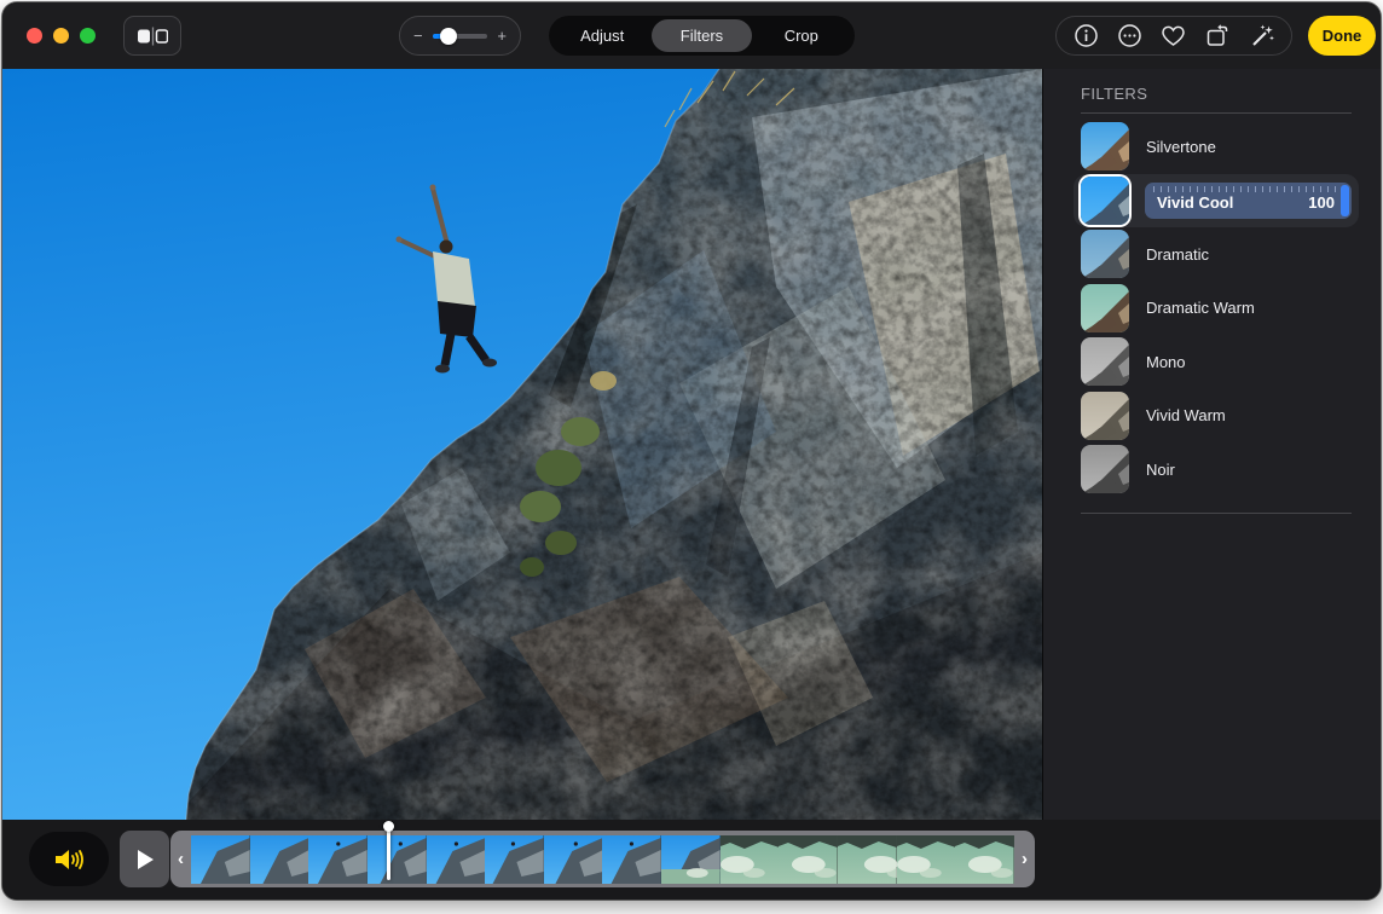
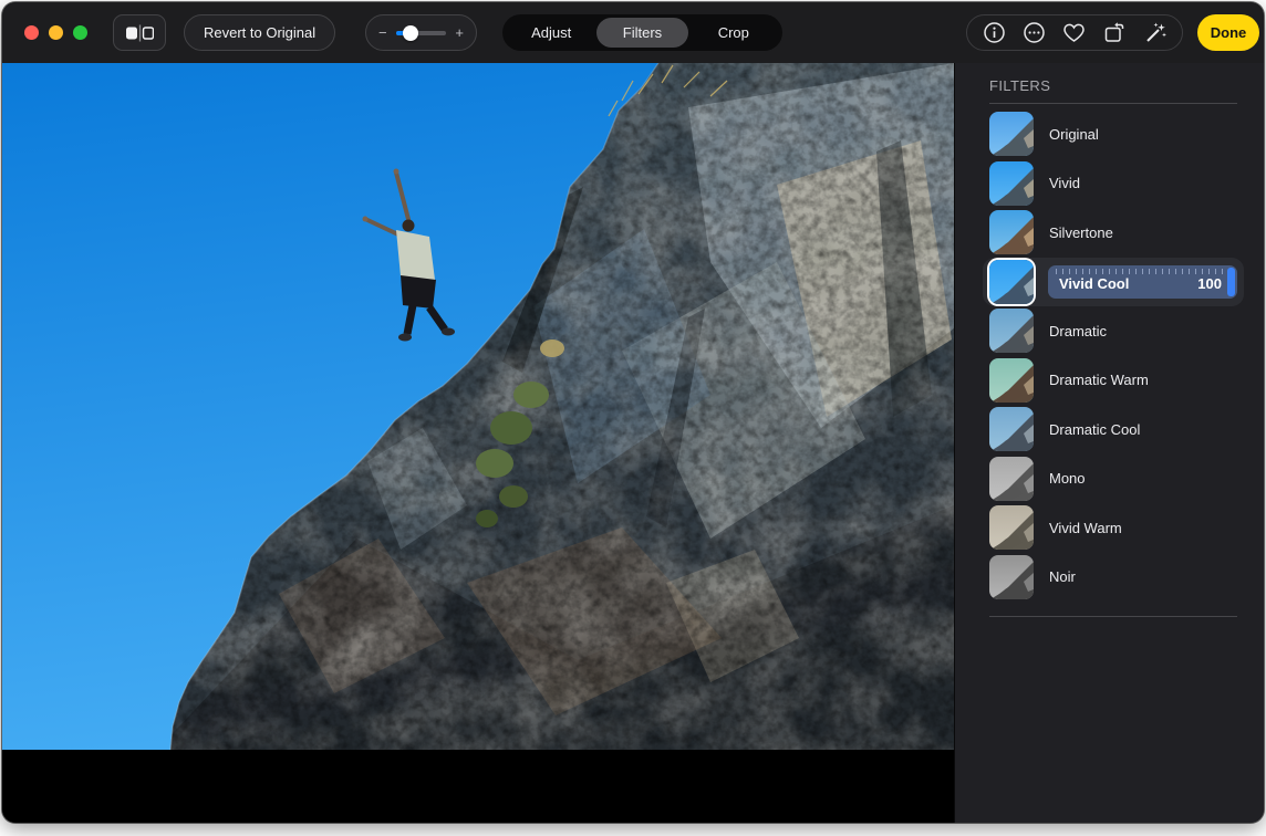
+ Revert to Original
  −
  +
  Adjust
  Filters
  Crop
  Done
  FILTERS
+ Original
+ Vivid
  Silvertone
  Vivid Cool
  100
  Dramatic
  Dramatic Warm
+ Dramatic Cool
  Mono
  Vivid Warm
  Noir
- ‹
- ›
